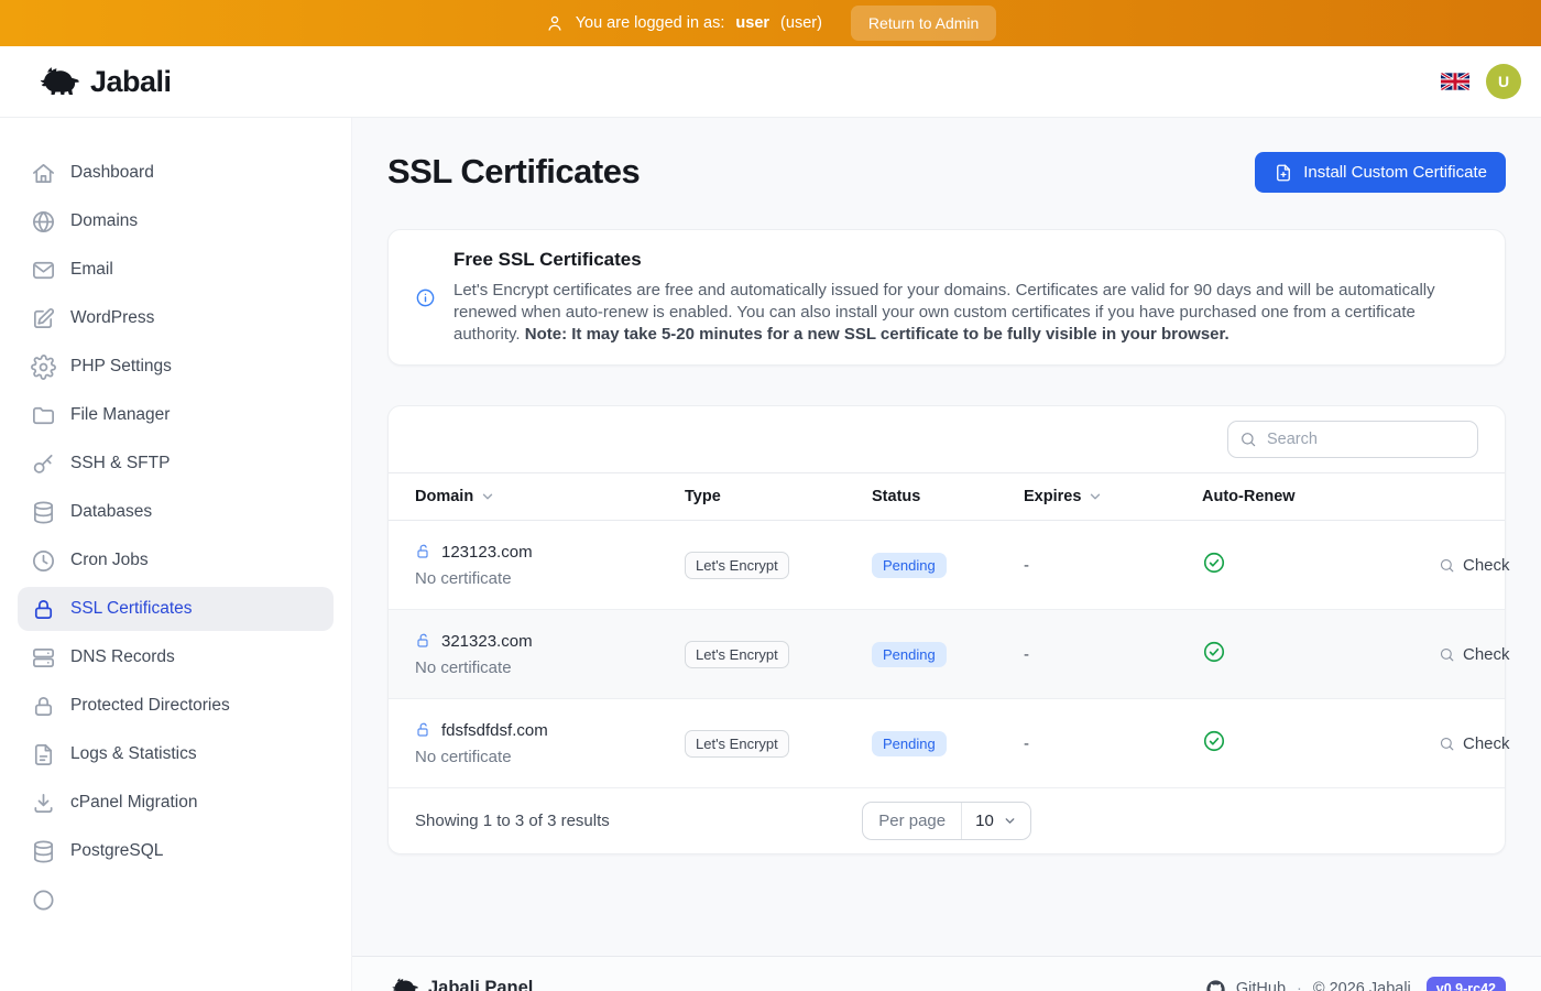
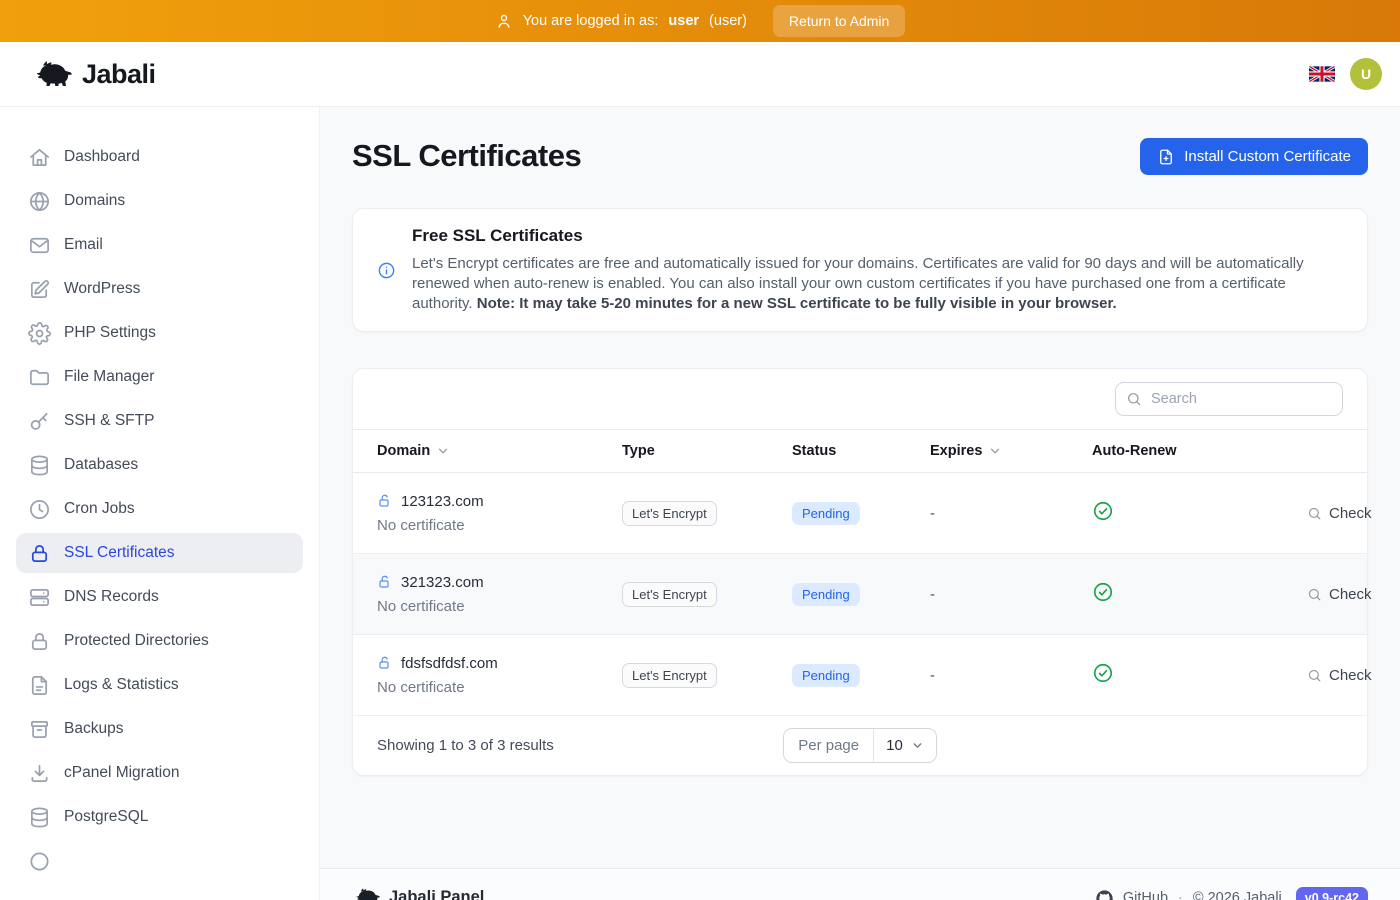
  You are logged in as:
  user
  (user)
  Return to Admin
  Jabali
  U
  Dashboard
  Domains
  Email
  WordPress
  PHP Settings
  File Manager
  SSH & SFTP
  Databases
  Cron Jobs
  SSL Certificates
  DNS Records
  Protected Directories
  Logs & Statistics
+ Backups
  cPanel Migration
  PostgreSQL
  SSL Certificates
  Install Custom Certificate
  Free SSL Certificates
  Let's Encrypt certificates are free and automatically issued for your domains. Certificates are valid for 90 days and will be automatically renewed when auto-renew is enabled. You can also install your own custom certificates if you have purchased one from a certificate authority. Note: It may take 5-20 minutes for a new SSL certificate to be fully visible in your browser.
  Search
  Domain
  Type
  Status
  Expires
  Auto-Renew
  123123.com
  No certificate
  Let's Encrypt
  Pending
  -
  Check
  321323.com
  No certificate
  Let's Encrypt
  Pending
  -
  Check
  fdsfsdfdsf.com
  No certificate
  Let's Encrypt
  Pending
  -
  Check
  Showing 1 to 3 of 3 results
  Per page
  10
  Jabali Panel
  GitHub
  ·
  © 2026 Jabali
  v0.9-rc42
